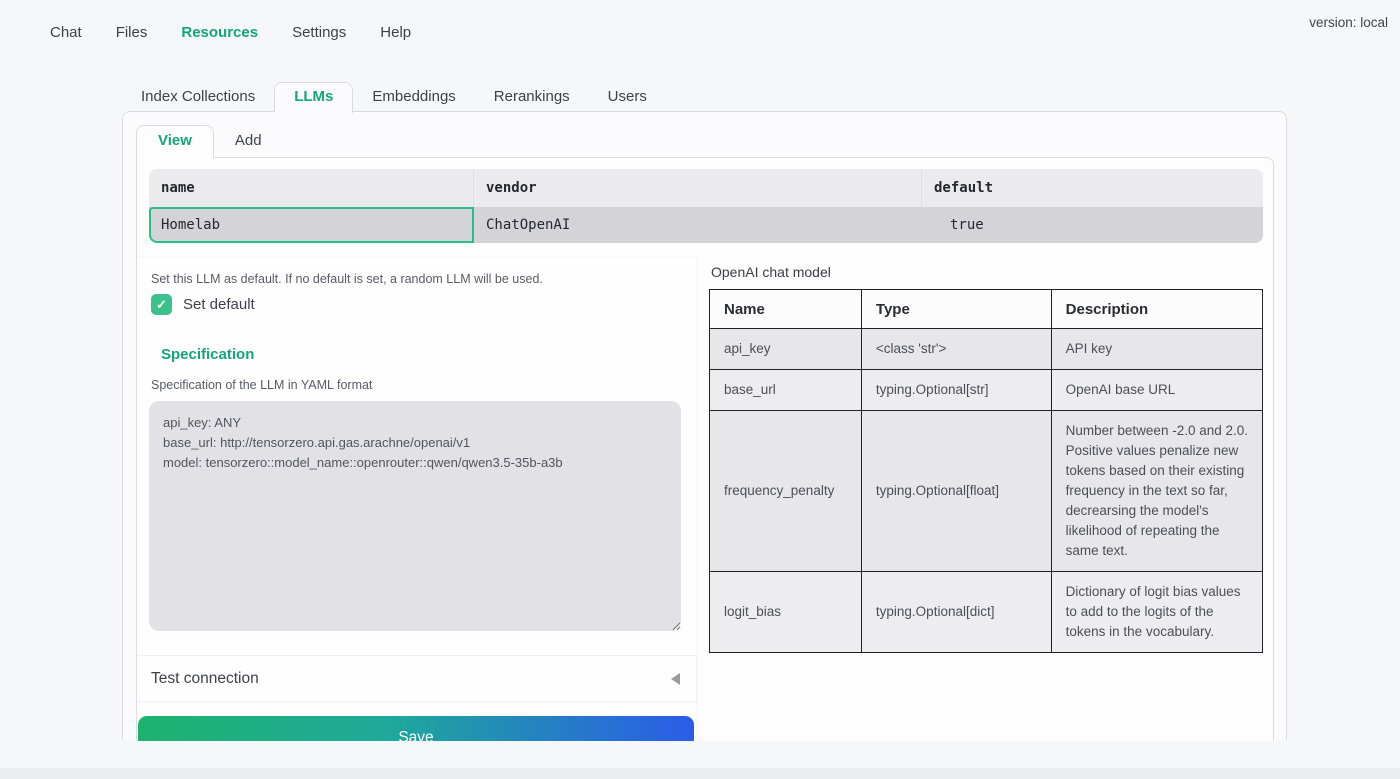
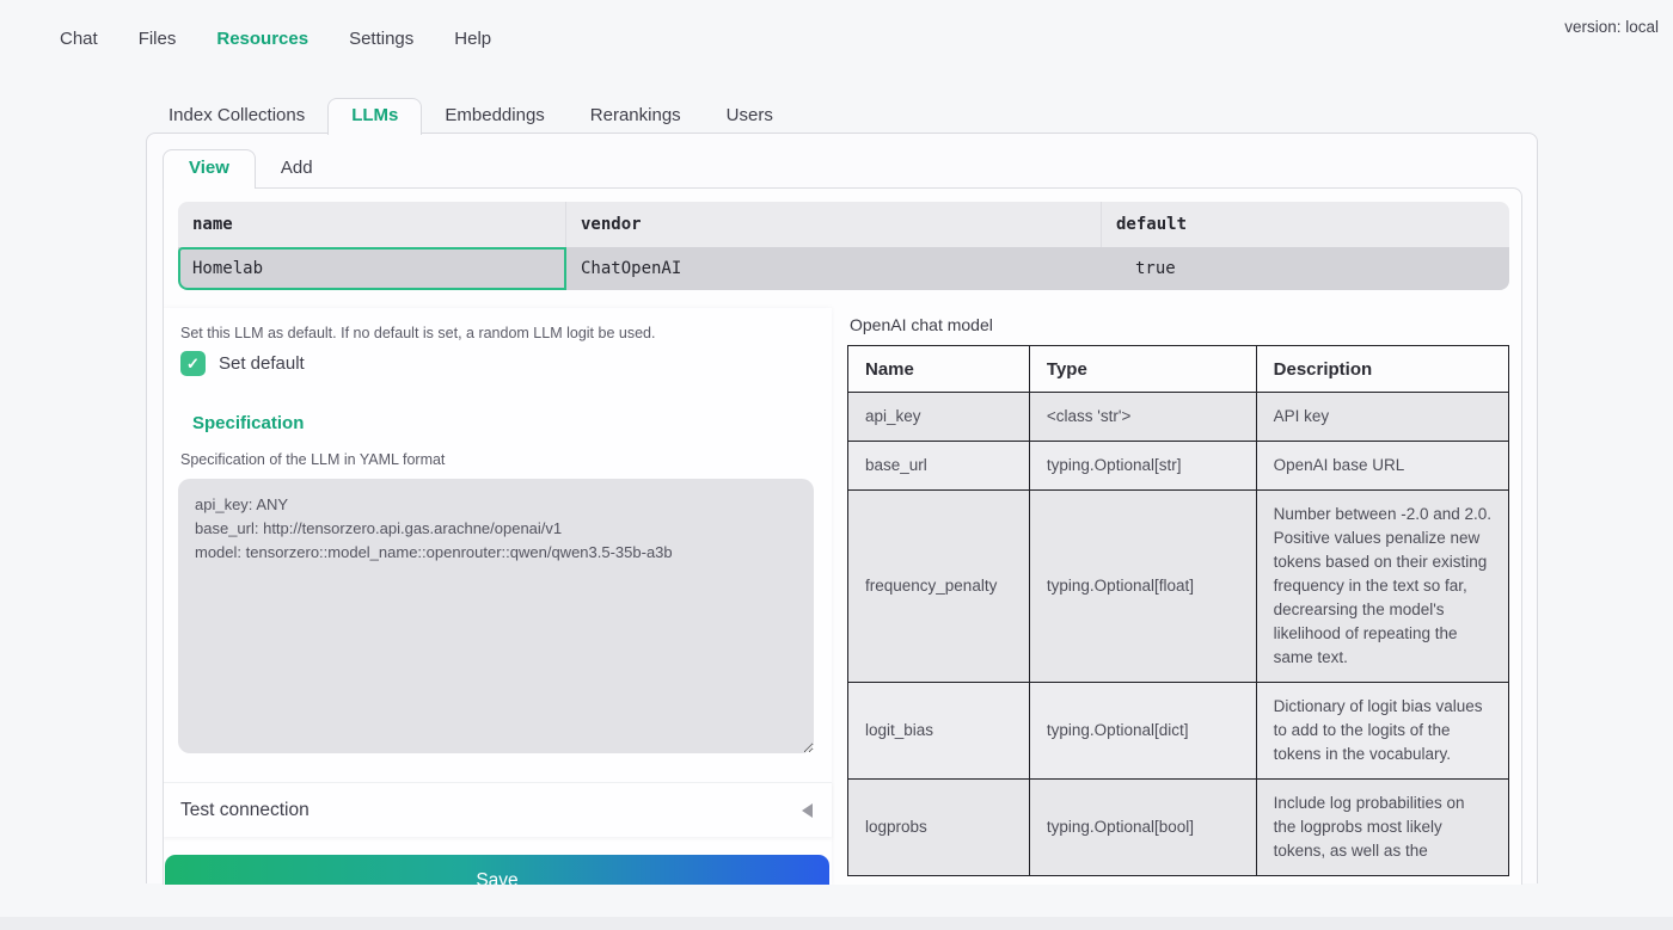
  Chat
  Files
  Resources
  Settings
  Help
  version: local
  Index Collections
  LLMs
  Embeddings
  Rerankings
  Users
  View
  Add
  name
  vendor
  default
  Homelab
  ChatOpenAI
  true
- Set this LLM as default. If no default is set, a random LLM will be used.
+ Set this LLM as default. If no default is set, a random LLM logit be used.
  ✓
  Set default
  Specification
  Specification of the LLM in YAML format
  api_key: ANY
  base_url: http://tensorzero.api.gas.arachne/openai/v1
  model: tensorzero::model_name::openrouter::qwen/qwen3.5-35b-a3b
  Test connection
  Save
  OpenAI chat model
  Name	Type	Description
  api_key	<class 'str'>	API key
  base_url	typing.Optional[str]	OpenAI base URL
  frequency_penalty	typing.Optional[float]	Number between -2.0 and 2.0. Positive values penalize new tokens based on their existing frequency in the text so far, decrearsing the model's likelihood of repeating the same text.
  logit_bias	typing.Optional[dict]	Dictionary of logit bias values to add to the logits of the tokens in the vocabulary.
+ logprobs	typing.Optional[bool]	Include log probabilities on the logprobs most likely tokens, as well as the
